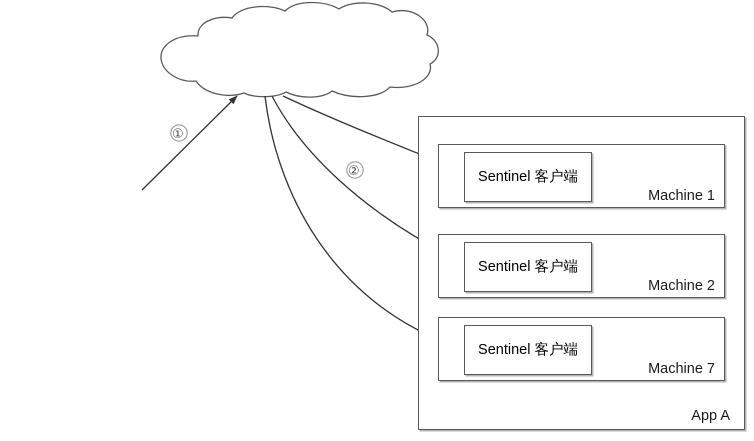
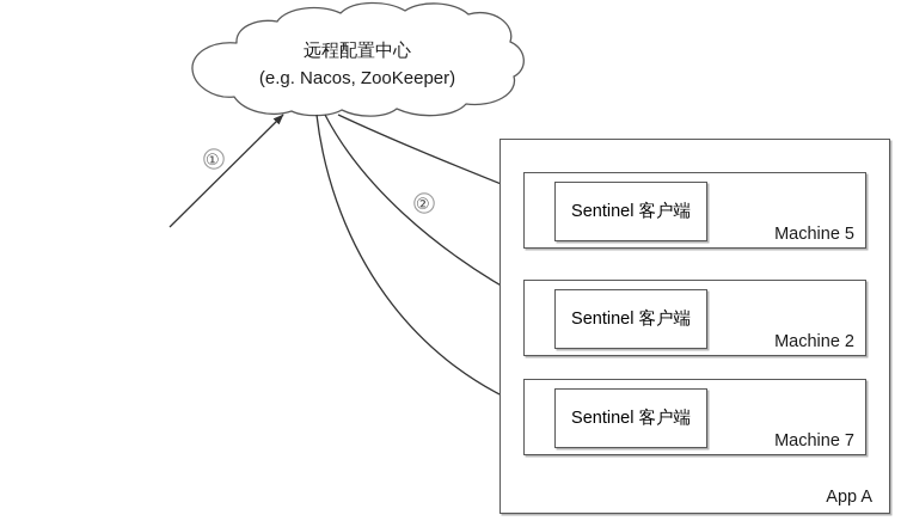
+ 远程配置中心
+ (e.g. Nacos, ZooKeeper)
  ①
  ②
  Sentinel 客户端
- Machine 1
+ Machine 5
  Sentinel 客户端
  Machine 2
  Sentinel 客户端
  Machine 7
  App A
